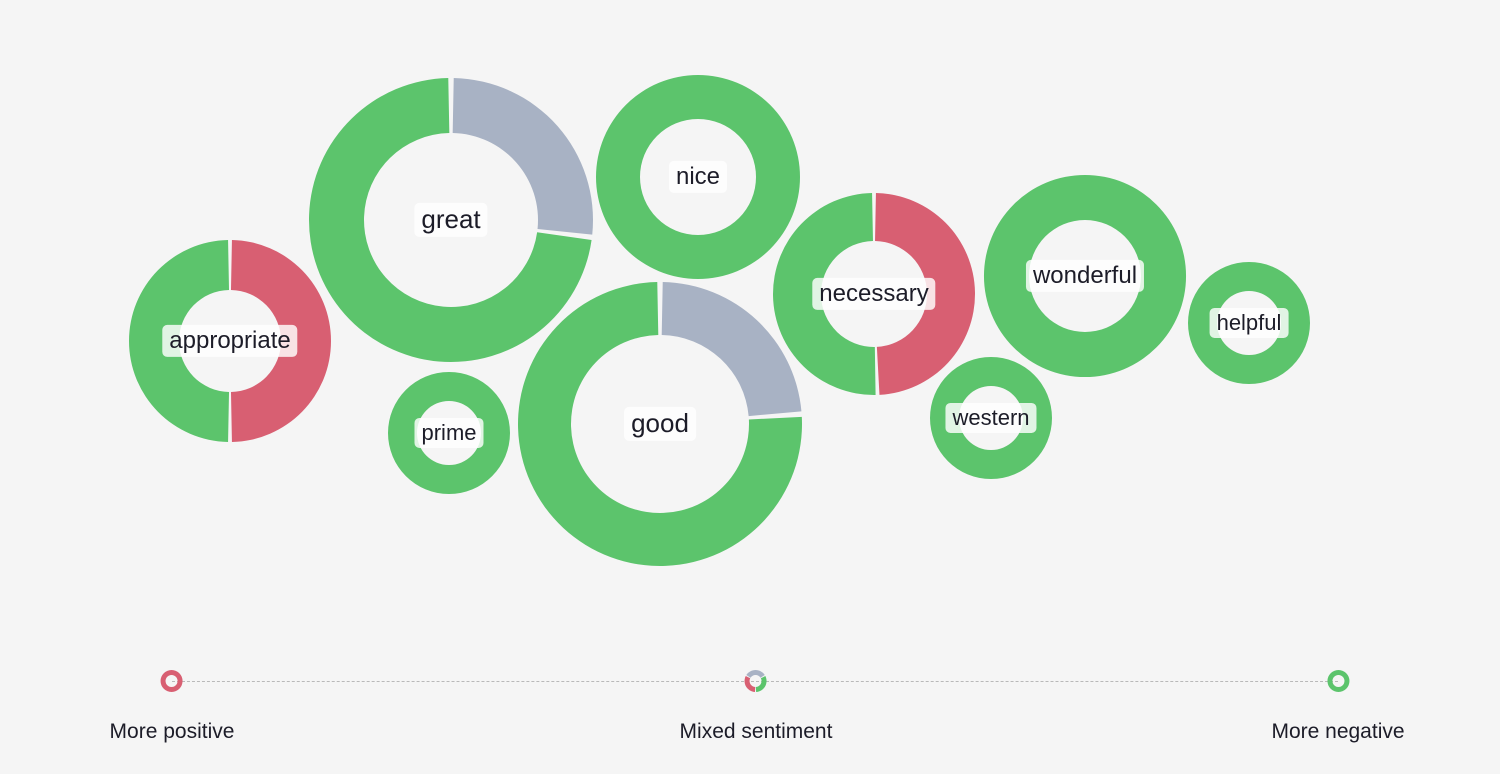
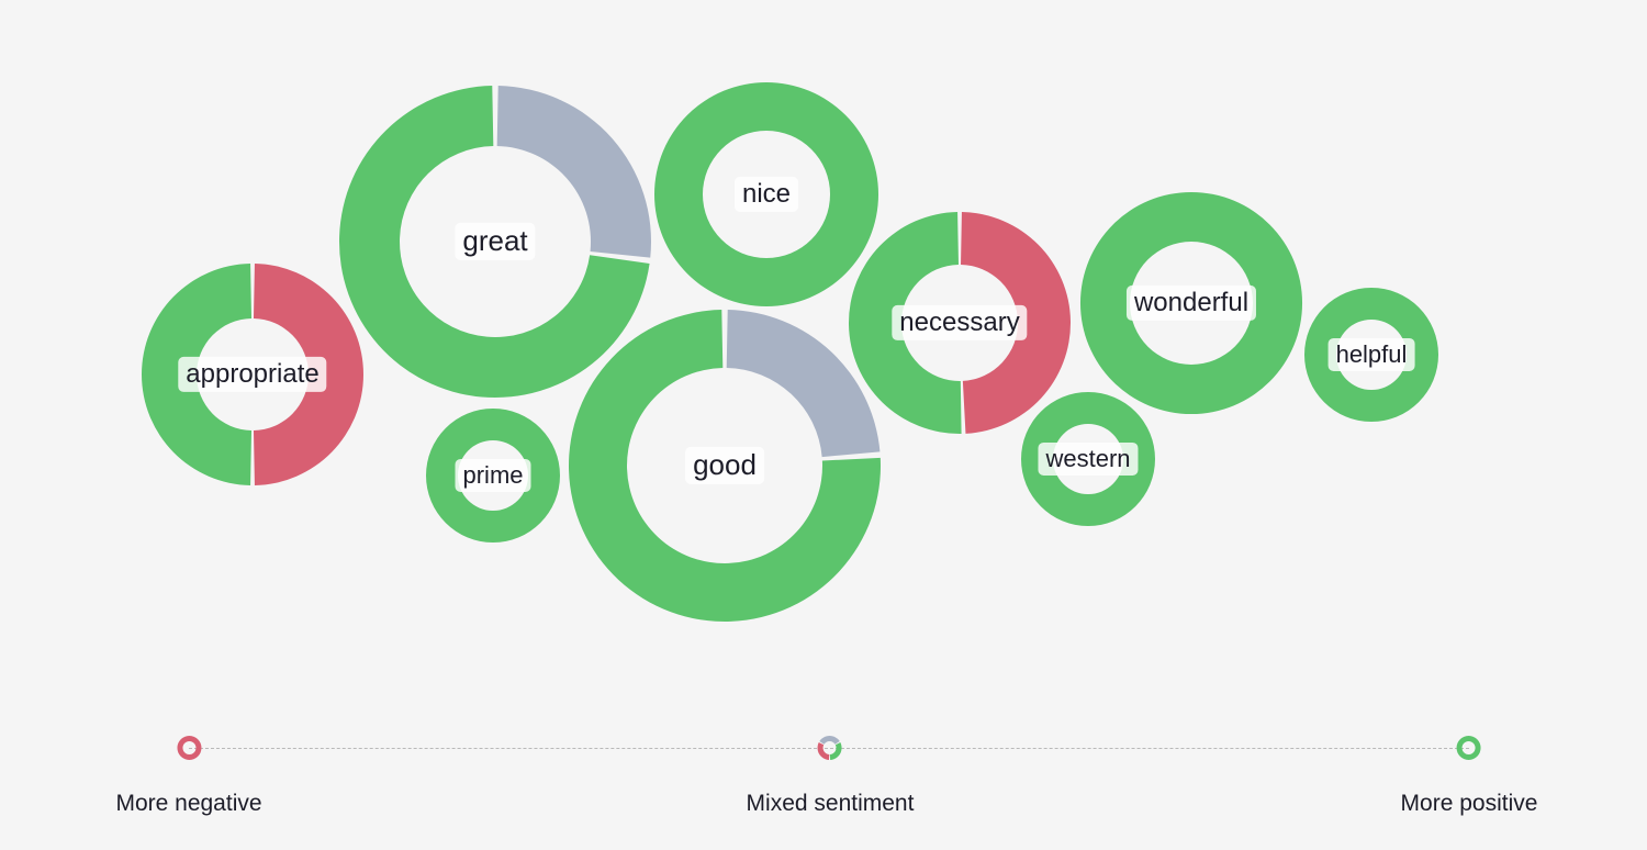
  appropriate
  great
  nice
  good
  necessary
  wonderful
  helpful
  western
  prime
- More positive
+ More negative
  Mixed sentiment
- More negative
+ More positive
